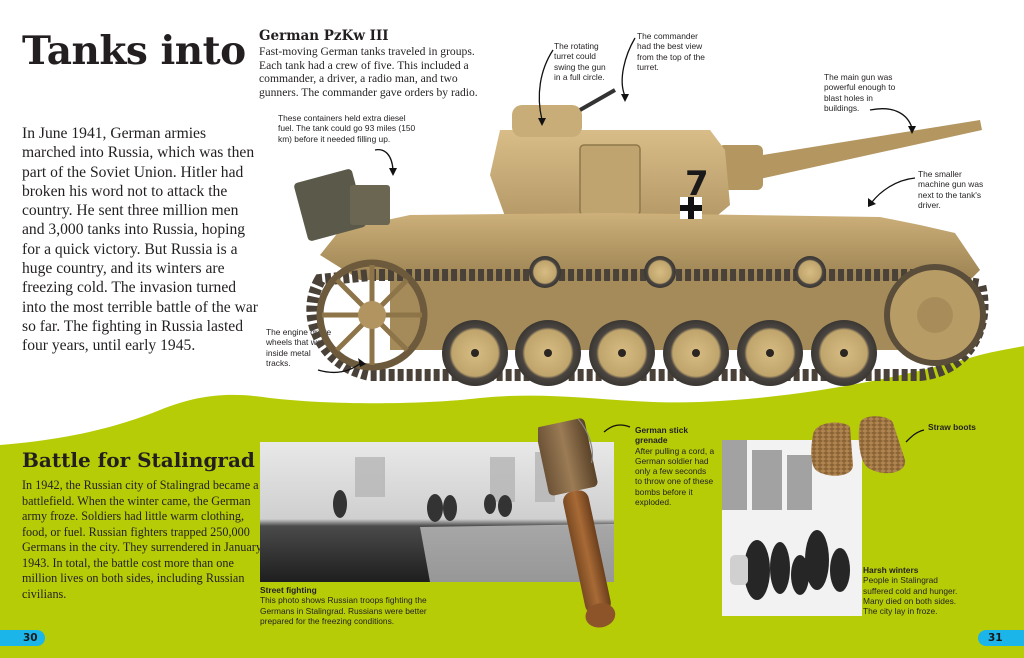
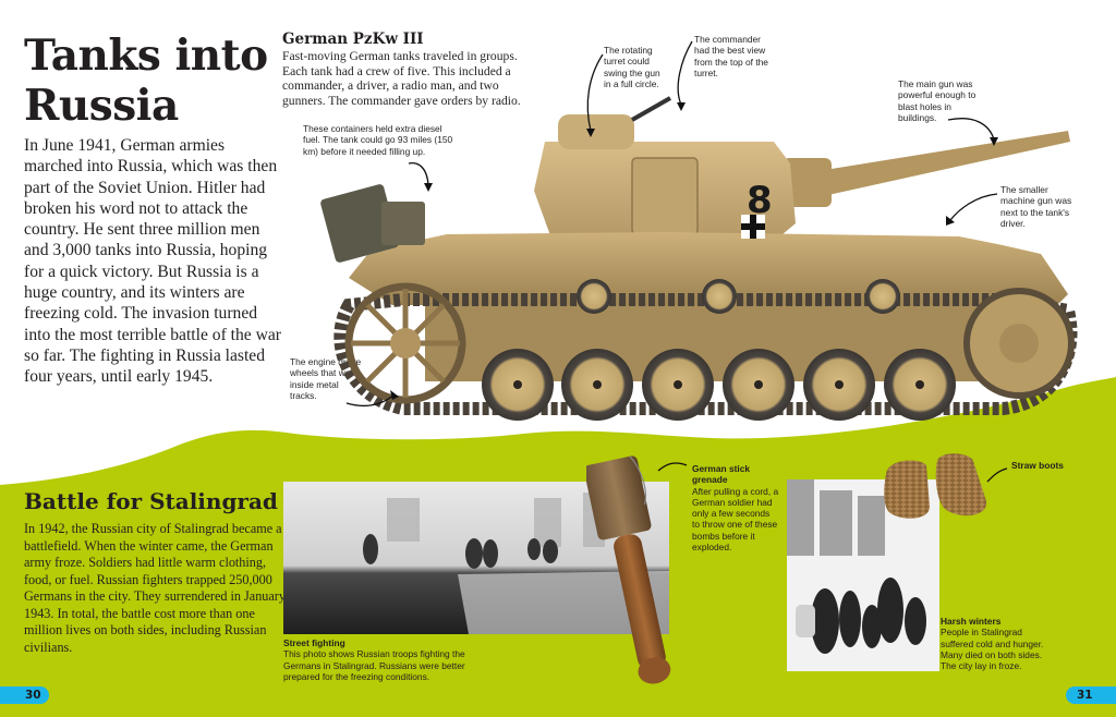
  Tanks into
+ Russia
  In June 1941, German armies marched into Russia, which was then part of the Soviet Union. Hitler had broken his word not to attack the country. He sent three million men and 3,000 tanks into Russia, hoping for a quick victory. But Russia is a huge country, and its winters are freezing cold. The invasion turned into the most terrible battle of the war so far. The fighting in Russia lasted four years, until early 1945.
  German PzKw III
  Fast-moving German tanks traveled in groups. Each tank had a crew of five. This included a commander, a driver, a radio man, and two gunners. The commander gave orders by radio.
- 7
+ 8
  These containers held extra diesel fuel. The tank could go 93 miles (150 km) before it needed filling up.
  The rotating turret could swing the gun in a full circle.
  The commander had the best view from the top of the turret.
  The main gun was powerful enough to blast holes in buildings.
  The smaller machine gun was next to the tank's driver.
  The engine dre wheels that w inside metal tracks.
  Battle for Stalingrad
  In 1942, the Russian city of Stalingrad became a battlefield. When the winter came, the German army froze. Soldiers had little warm clothing, food, or fuel. Russian fighters trapped 250,000 Germans in the city. They surrendered in January 1943. In total, the battle cost more than one million lives on both sides, including Russian civilians.
  Street fighting
  This photo shows Russian troops fighting the Germans in Stalingrad. Russians were better prepared for the freezing conditions.
  German stick grenade
  After pulling a cord, a German soldier had only a few seconds to throw one of these bombs before it exploded.
  Straw boots
  Harsh winters
  People in Stalingrad suffered cold and hunger. Many died on both sides. The city lay in froze.
  30
  31
